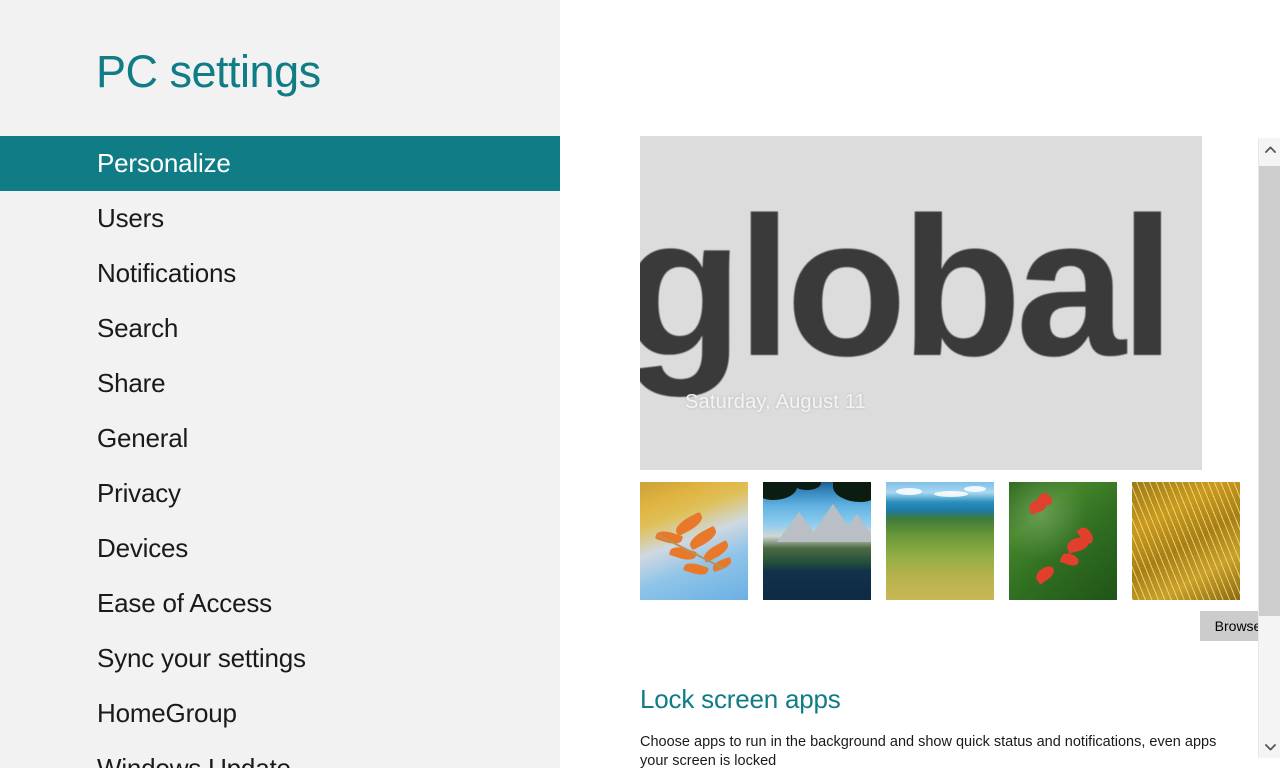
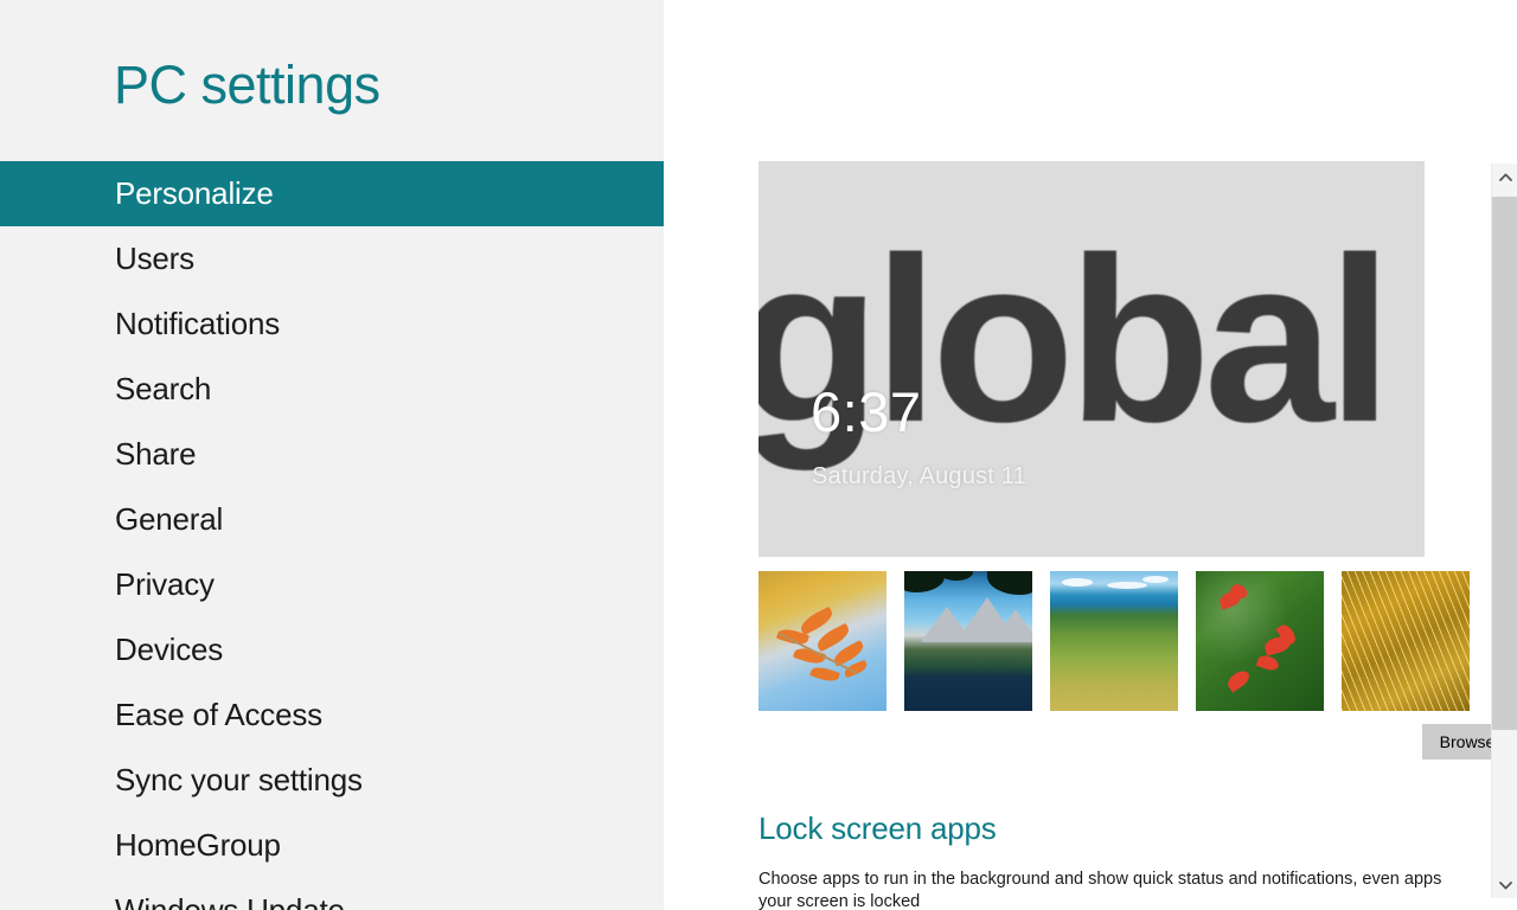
  PC settings
  Personalize
  Users
  Notifications
  Search
  Share
  General
  Privacy
  Devices
  Ease of Access
  Sync your settings
  HomeGroup
  global
+ 6:37
  Saturday, August 11
  Brows
  Lock screen apps
  Choose apps to run in the background and show quick status and notifications, even apps your screen is locked
